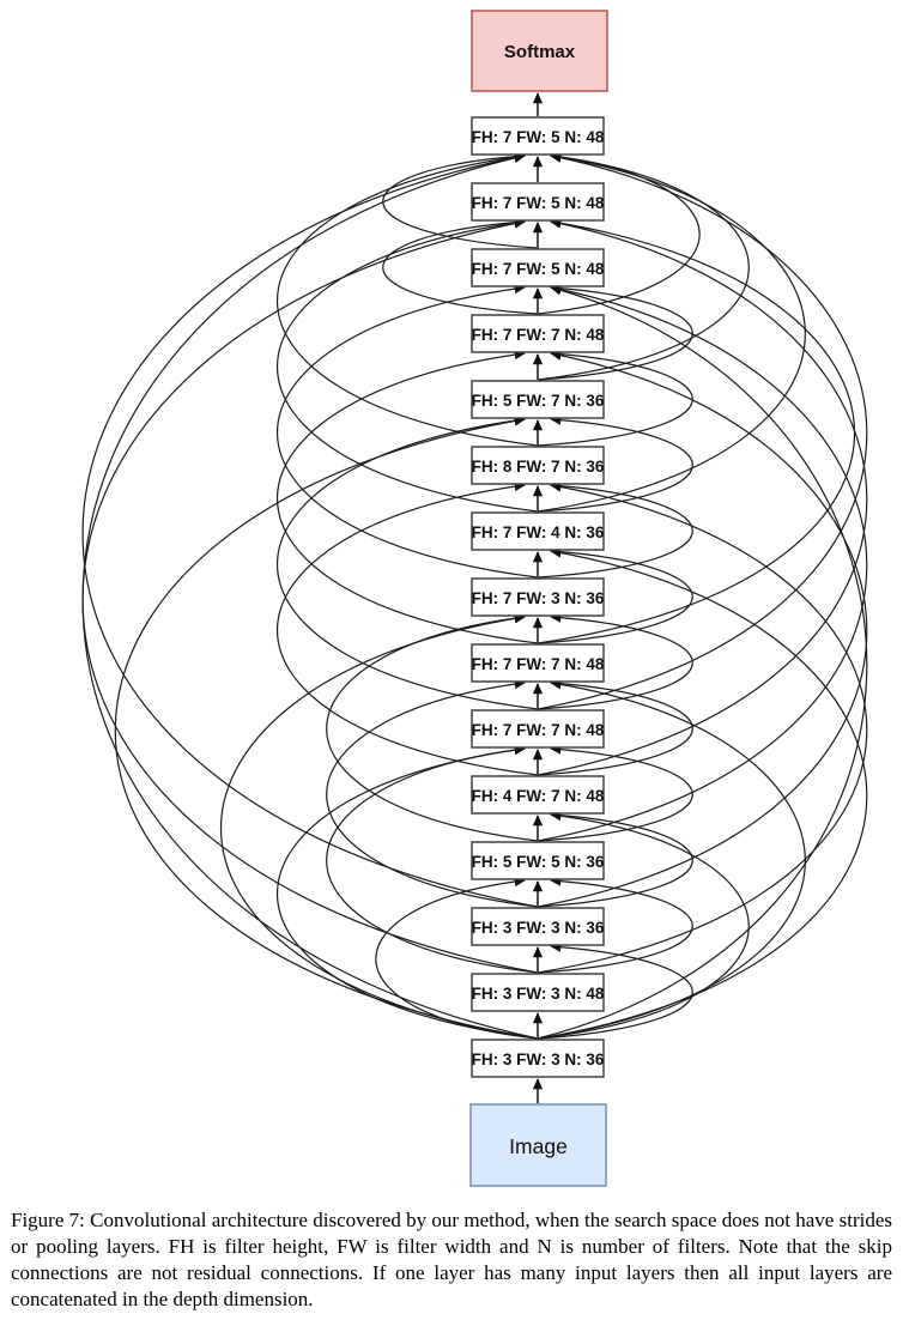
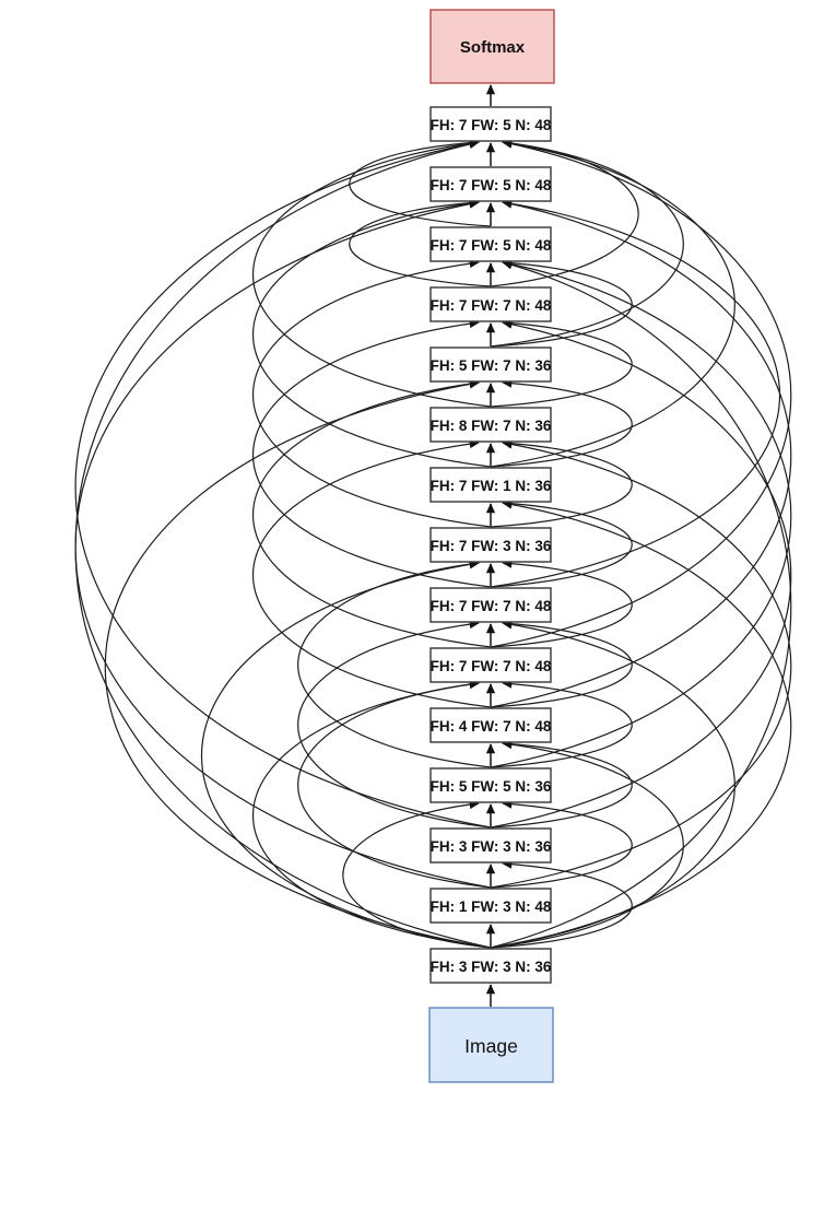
  Softmax
  FH: 7 FW: 5 N: 48
  FH: 7 FW: 5 N: 48
  FH: 7 FW: 5 N: 48
  FH: 7 FW: 7 N: 48
  FH: 5 FW: 7 N: 36
  FH: 8 FW: 7 N: 36
- FH: 7 FW: 4 N: 36
+ FH: 7 FW: 1 N: 36
  FH: 7 FW: 3 N: 36
  FH: 7 FW: 7 N: 48
  FH: 7 FW: 7 N: 48
  FH: 4 FW: 7 N: 48
  FH: 5 FW: 5 N: 36
  FH: 3 FW: 3 N: 36
- FH: 3 FW: 3 N: 48
+ FH: 1 FW: 3 N: 48
  FH: 3 FW: 3 N: 36
  Image
- Figure 7: Convolutional architecture discovered by our method, when the search space does not have strides or pooling layers. FH is filter height, FW is filter width and N is number of filters. Note that the skip connections are not residual connections. If one layer has many input layers then all input layers are concatenated in the depth dimension.
